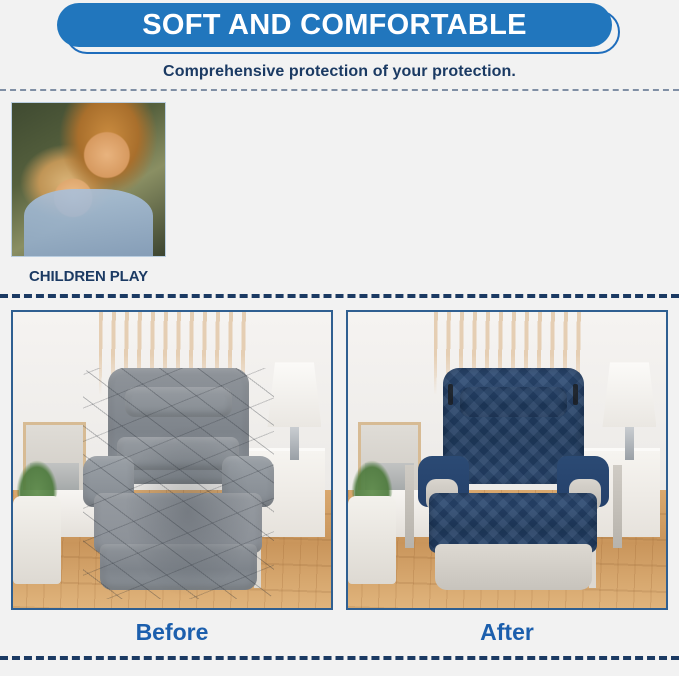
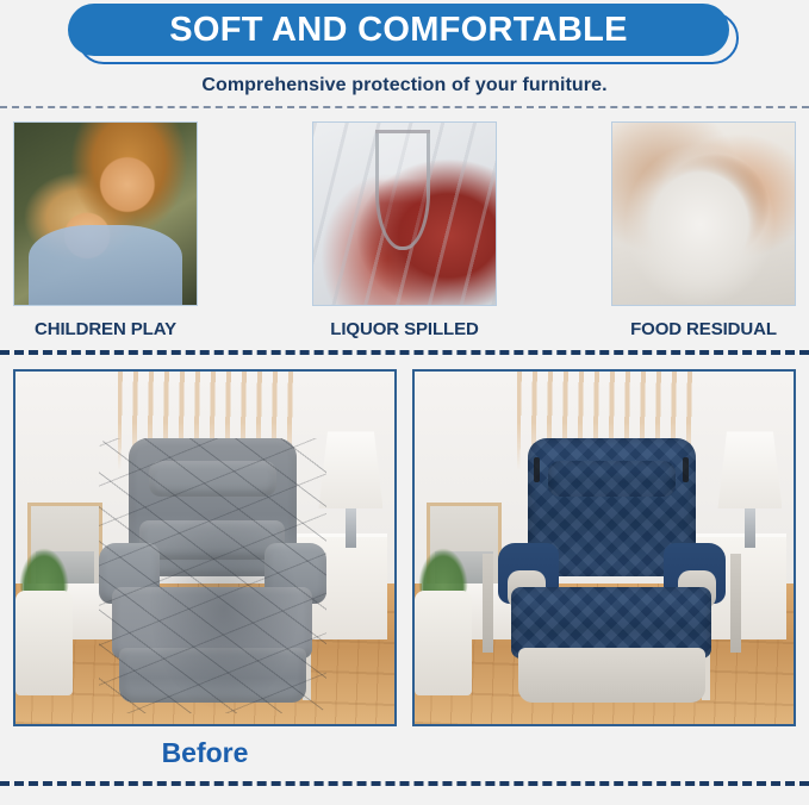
  SOFT AND COMFORTABLE
- Comprehensive protection of your protection.
+ Comprehensive protection of your furniture.
  CHILDREN PLAY
+ LIQUOR SPILLED
+ FOOD RESIDUAL
  Before
- After
